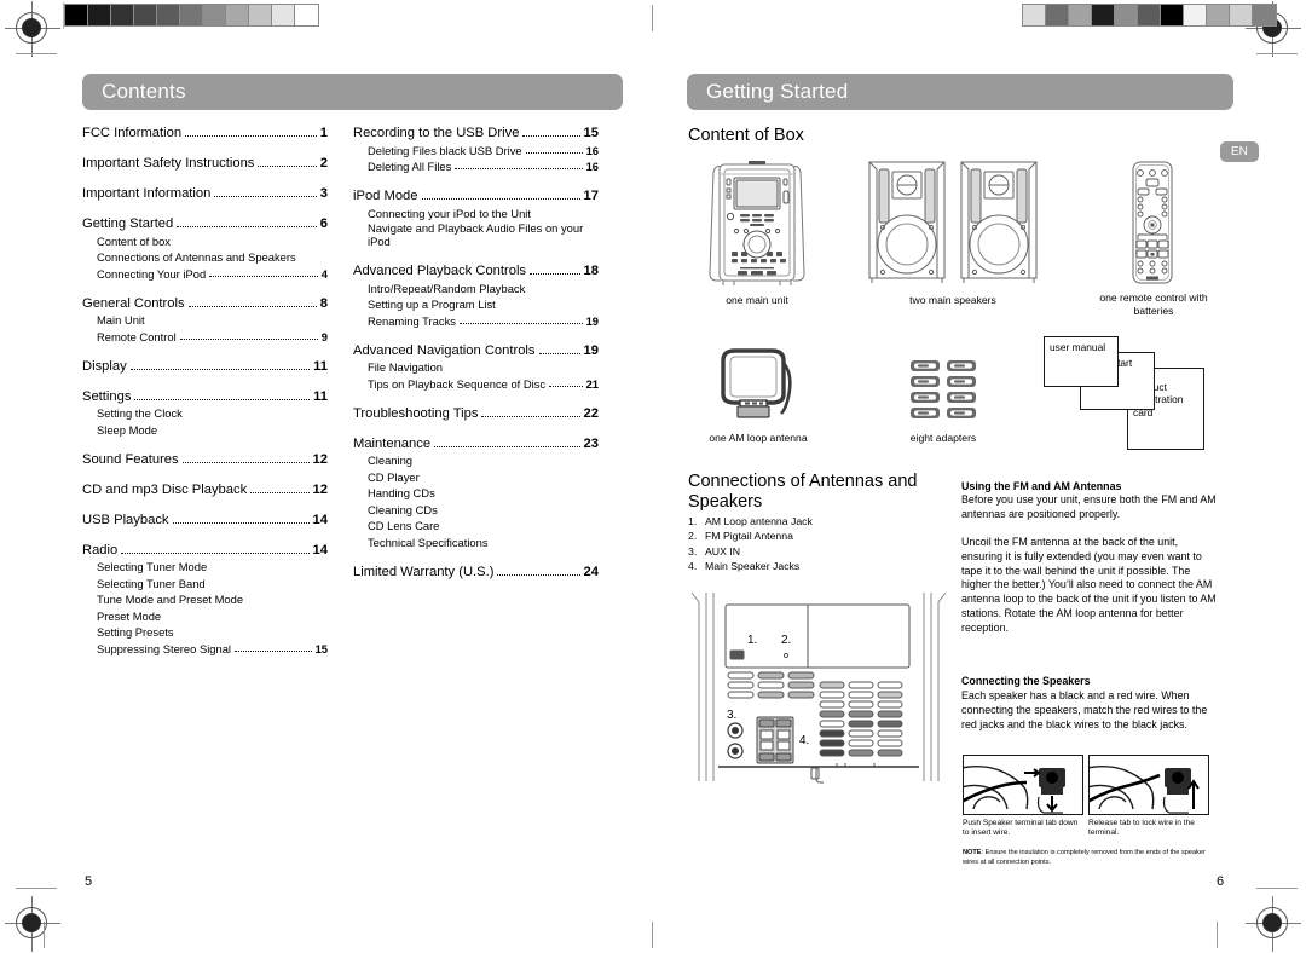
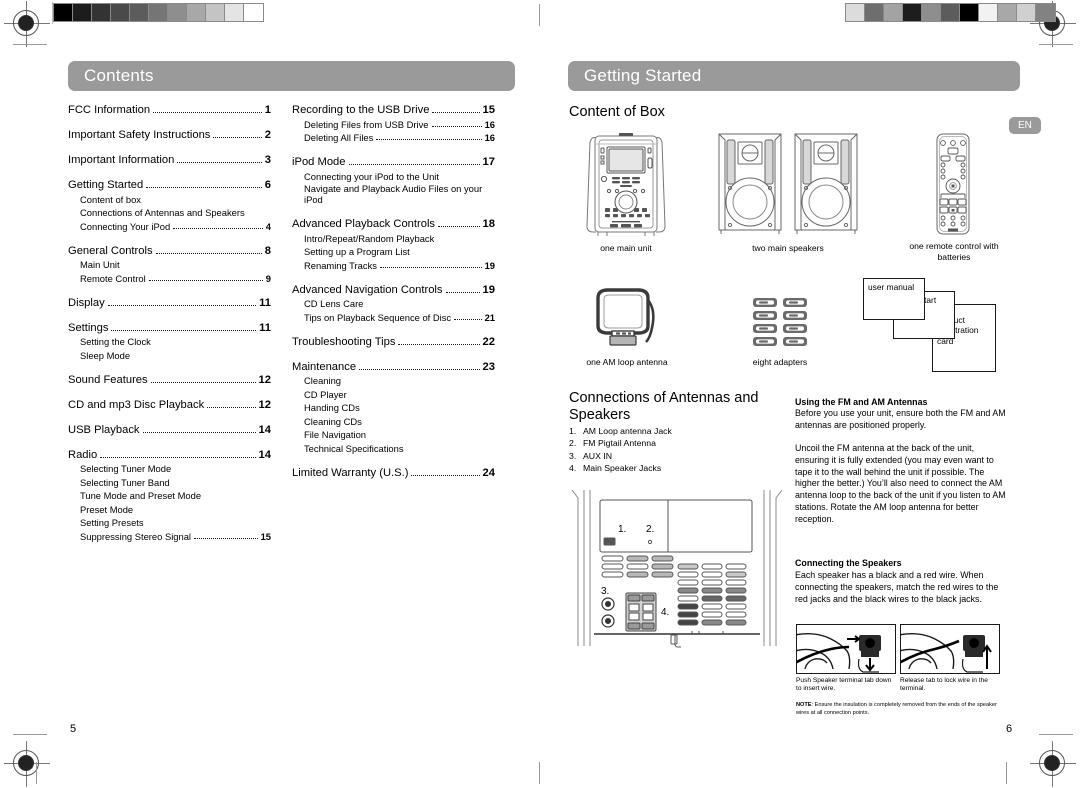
  Contents
  FCC Information
  1
  Important Safety Instructions
  2
  Important Information
  3
  Getting Started
  6
  Content of box
  Connections of Antennas and Speakers
  Connecting Your iPod
  4
  General Controls
  8
  Main Unit
  Remote Control
  9
  Display
  11
  Settings
  11
  Setting the Clock
  Sleep Mode
  Sound Features
  12
  CD and mp3 Disc Playback
  12
  USB Playback
  14
  Radio
  14
  Selecting Tuner Mode
  Selecting Tuner Band
  Tune Mode and Preset Mode
  Preset Mode
  Setting Presets
  Suppressing Stereo Signal
  15
  Recording to the USB Drive
  15
- Deleting Files black USB Drive
+ Deleting Files from USB Drive
  16
  Deleting All Files
  16
  iPod Mode
  17
  Connecting your iPod to the Unit
  Navigate and Playback Audio Files on your iPod
  Advanced Playback Controls
  18
  Intro/Repeat/Random Playback
  Setting up a Program List
  Renaming Tracks
  19
  Advanced Navigation Controls
  19
- File Navigation
+ CD Lens Care
  Tips on Playback Sequence of Disc
  21
  Troubleshooting Tips
  22
  Maintenance
  23
  Cleaning
  CD Player
  Handing CDs
  Cleaning CDs
- CD Lens Care
+ File Navigation
  Technical Specifications
  Limited Warranty (U.S.)
  24
  5
  Getting Started
  EN
  Content of Box
  one main unit
  two main speakers
  one remote control with batteries
  one AM loop antenna
  eight adapters
  user manual
  Connections of Antennas and Speakers
  1.
  AM Loop antenna Jack
  2.
  FM Pigtail Antenna
  3.
  AUX IN
  4.
  Main Speaker Jacks
  1.
  2.
  3.
  4.
  Using the FM and AM Antennas
  Before you use your unit, ensure both the FM and AM antennas are positioned properly.
  Uncoil the FM antenna at the back of the unit, ensuring it is fully extended (you may even want to tape it to the wall behind the unit if possible. The higher the better.) You’ll also need to connect the AM antenna loop to the back of the unit if you listen to AM stations. Rotate the AM loop antenna for better reception.
  Connecting the Speakers
  Each speaker has a black and a red wire. When connecting the speakers, match the red wires to the red jacks and the black wires to the black jacks.
  6
